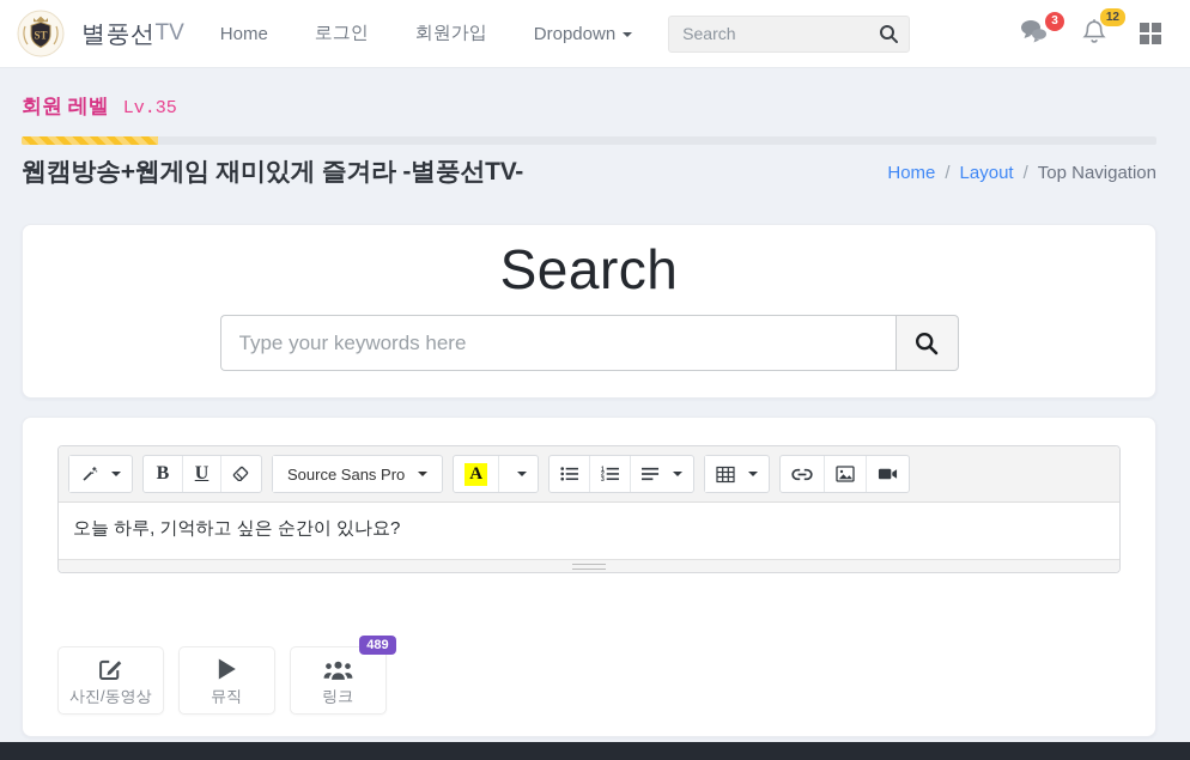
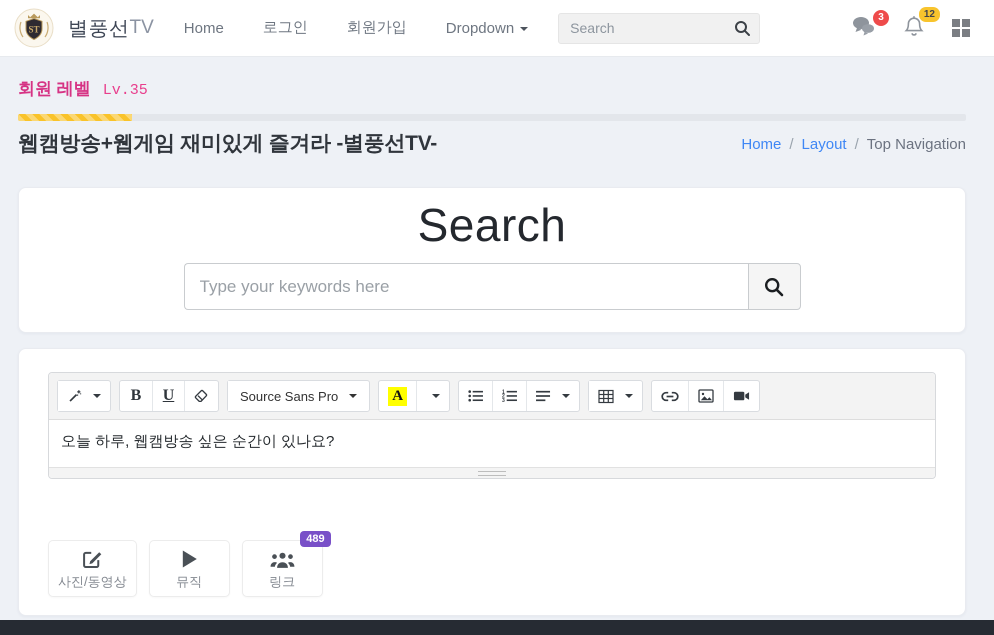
  ST
  별풍선
  TV
  Home
  로그인
  회원가입
  Dropdown
  Search
  3
  12
  회원 레벨
  Lv.35
  웹캠방송+웹게임 재미있게 즐겨라 -별풍선TV-
  Home
  /
  Layout
  /
  Top Navigation
  Search
  Type your keywords here
  B
  U
  Source Sans Pro
  A
- 오늘 하루, 기억하고 싶은 순간이 있나요?
+ 오늘 하루, 웹캠방송 싶은 순간이 있나요?
  사진/동영상
  뮤직
  링크
  489
